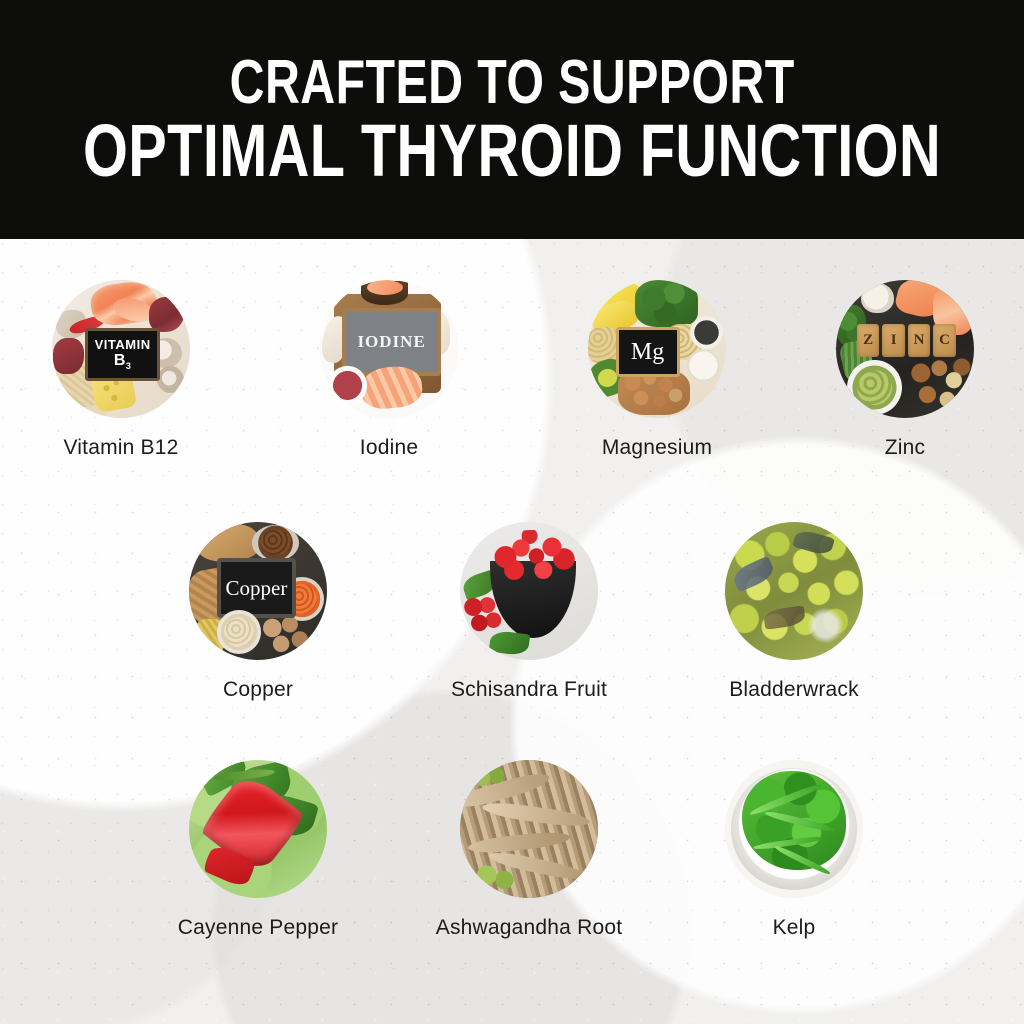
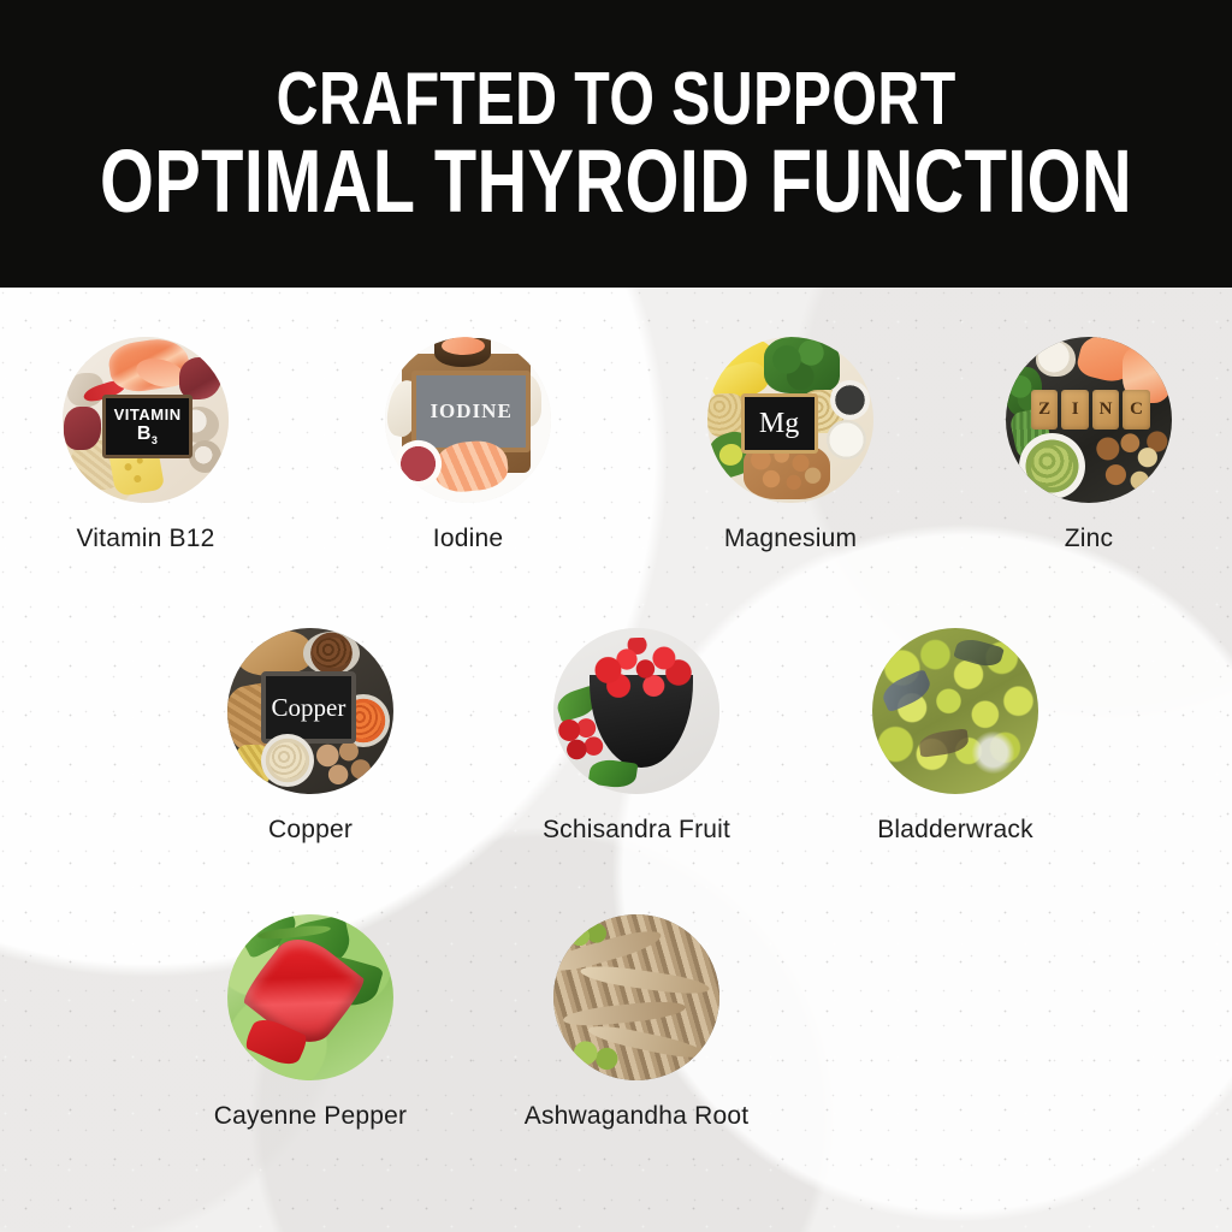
  CRAFTED TO SUPPORT
  OPTIMAL THYROID FUNCTION
  VITAMIN
  B3
  Vitamin B12
  IODINE
  Iodine
  Mg
  Magnesium
  Z
  I
  N
  C
  Zinc
  Copper
  Copper
  Schisandra Fruit
  Bladderwrack
  Cayenne Pepper
  Ashwagandha Root
- Kelp
